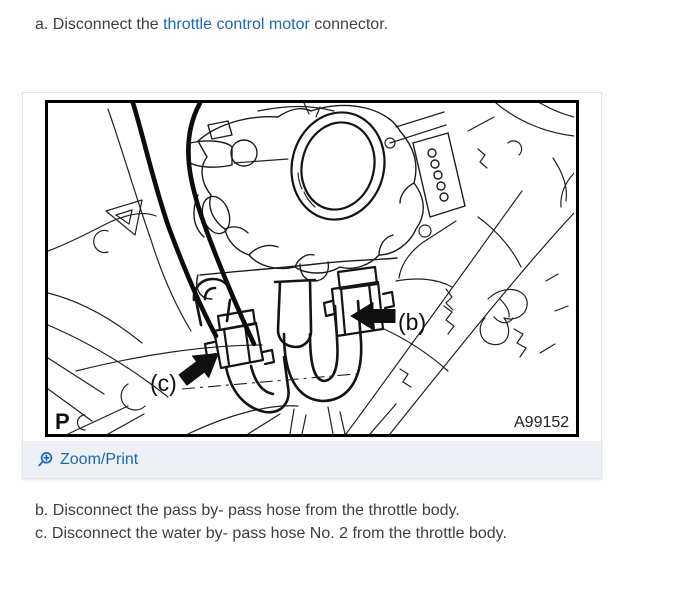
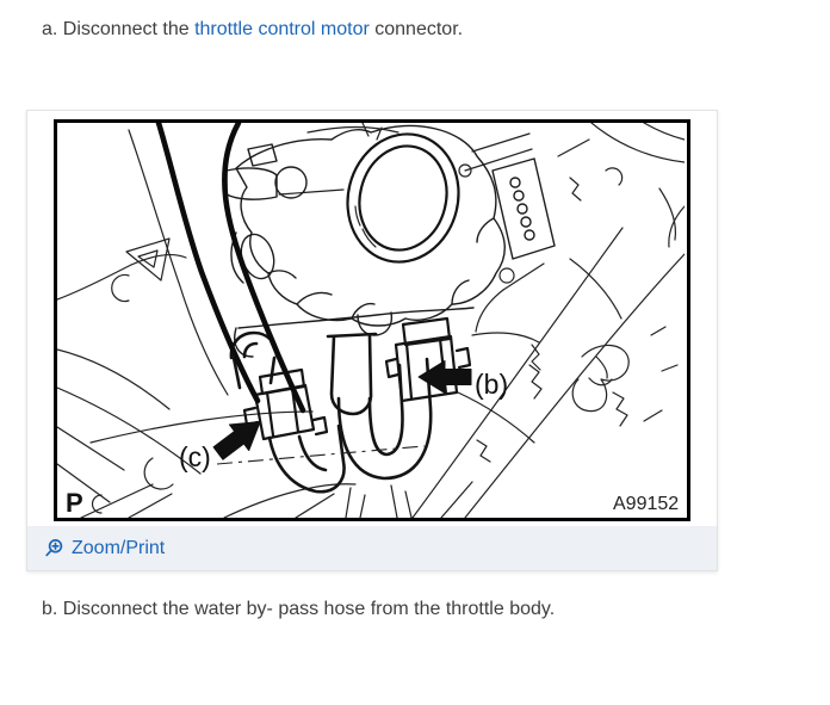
  a. Disconnect the throttle control motor connector.
  (b)
  (c)
  P
  A99152
  Zoom/Print
- b. Disconnect the pass by- pass hose from the throttle body.
+ b. Disconnect the water by- pass hose from the throttle body.
- c. Disconnect the water by- pass hose No. 2 from the throttle body.
